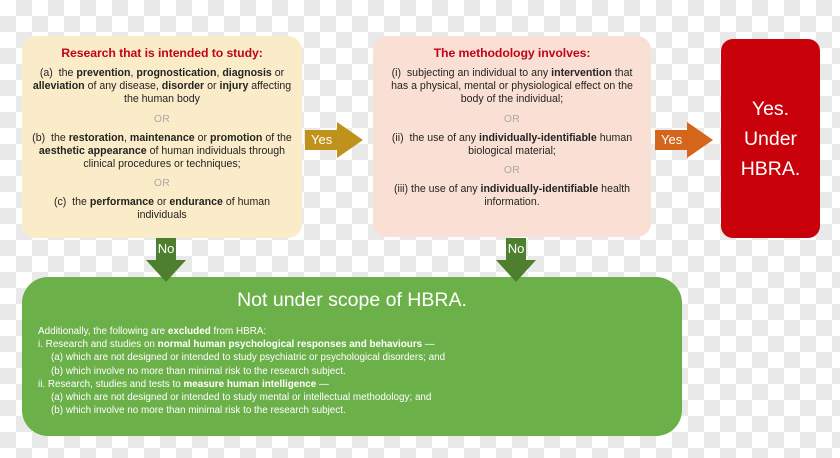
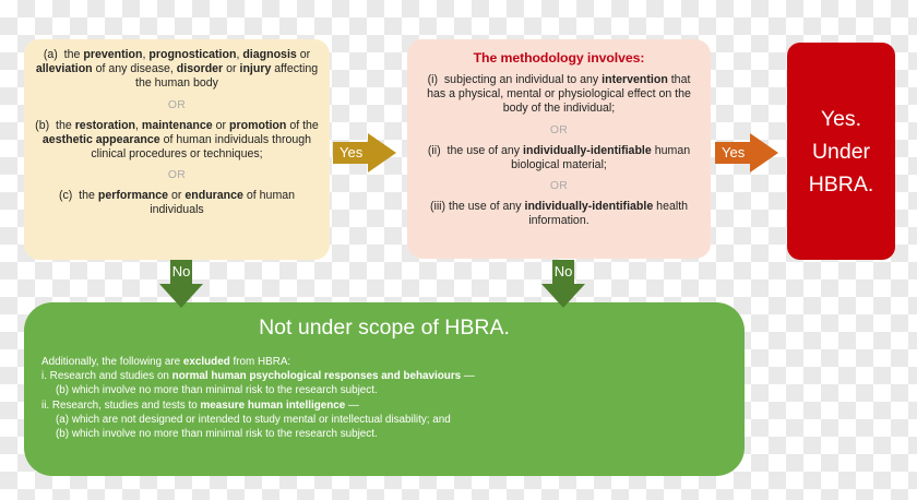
- Research that is intended to study:
  (a) the prevention, prognostication, diagnosis or alleviation of any disease, disorder or injury affecting the human body
  OR
  (b) the restoration, maintenance or promotion of the aesthetic appearance of human individuals through clinical procedures or techniques;
  OR
  (c) the performance or endurance of human individuals
  The methodology involves:
  (i) subjecting an individual to any intervention that has a physical, mental or physiological effect on the body of the individual;
  OR
  (ii) the use of any individually-identifiable human biological material;
  OR
  (iii) the use of any individually-identifiable health information.
  Yes.
  Under
  HBRA.
  Not under scope of HBRA.
  Additionally, the following are excluded from HBRA:
  i. Research and studies on normal human psychological responses and behaviours —
- (a) which are not designed or intended to study psychiatric or psychological disorders; and
  (b) which involve no more than minimal risk to the research subject.
  ii. Research, studies and tests to measure human intelligence —
- (a) which are not designed or intended to study mental or intellectual methodology; and
+ (a) which are not designed or intended to study mental or intellectual disability; and
  (b) which involve no more than minimal risk to the research subject.
  Yes
  Yes
  No
  No
